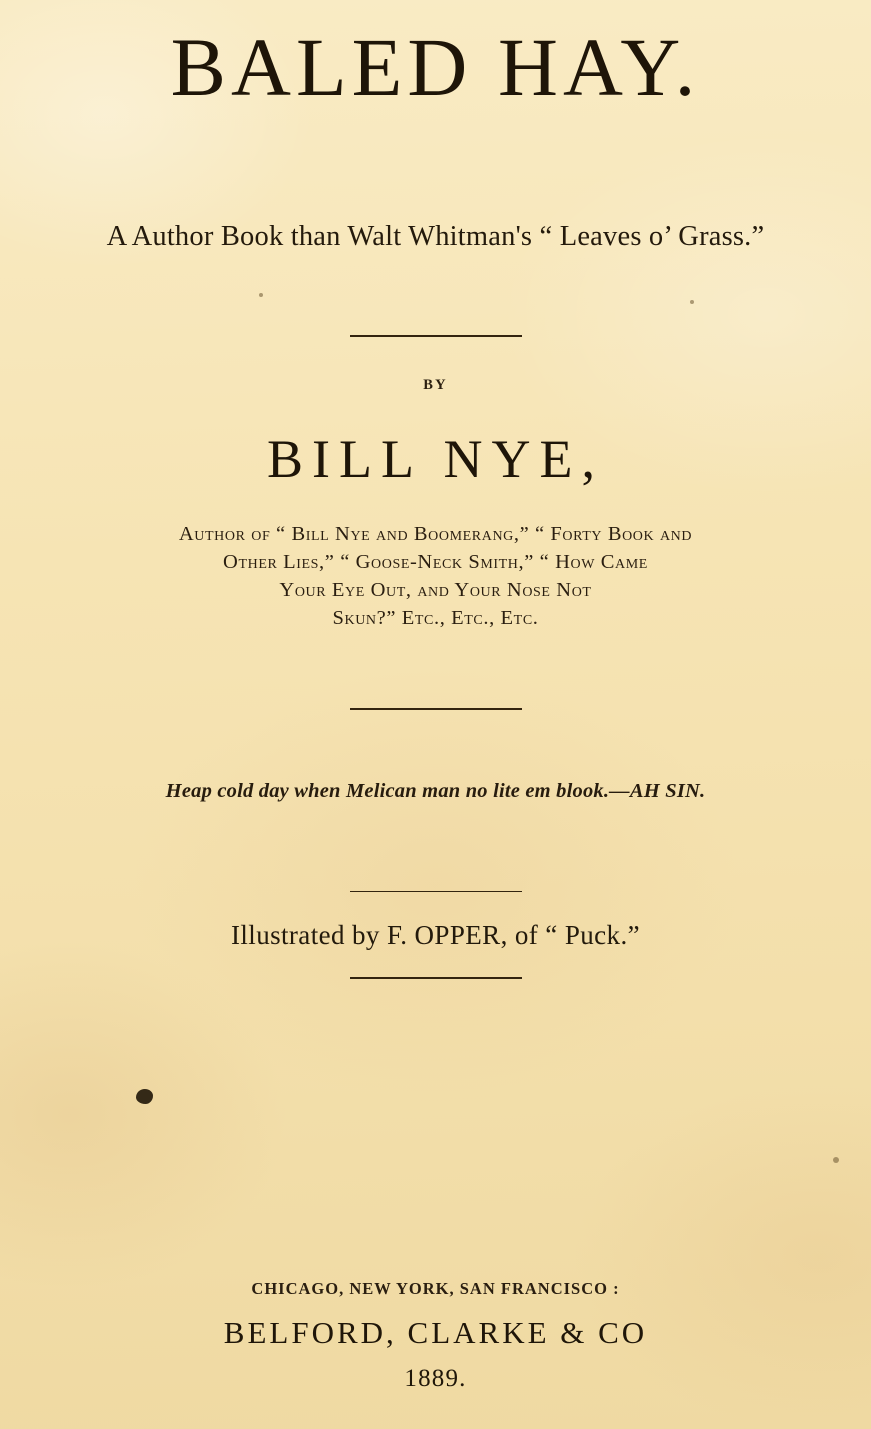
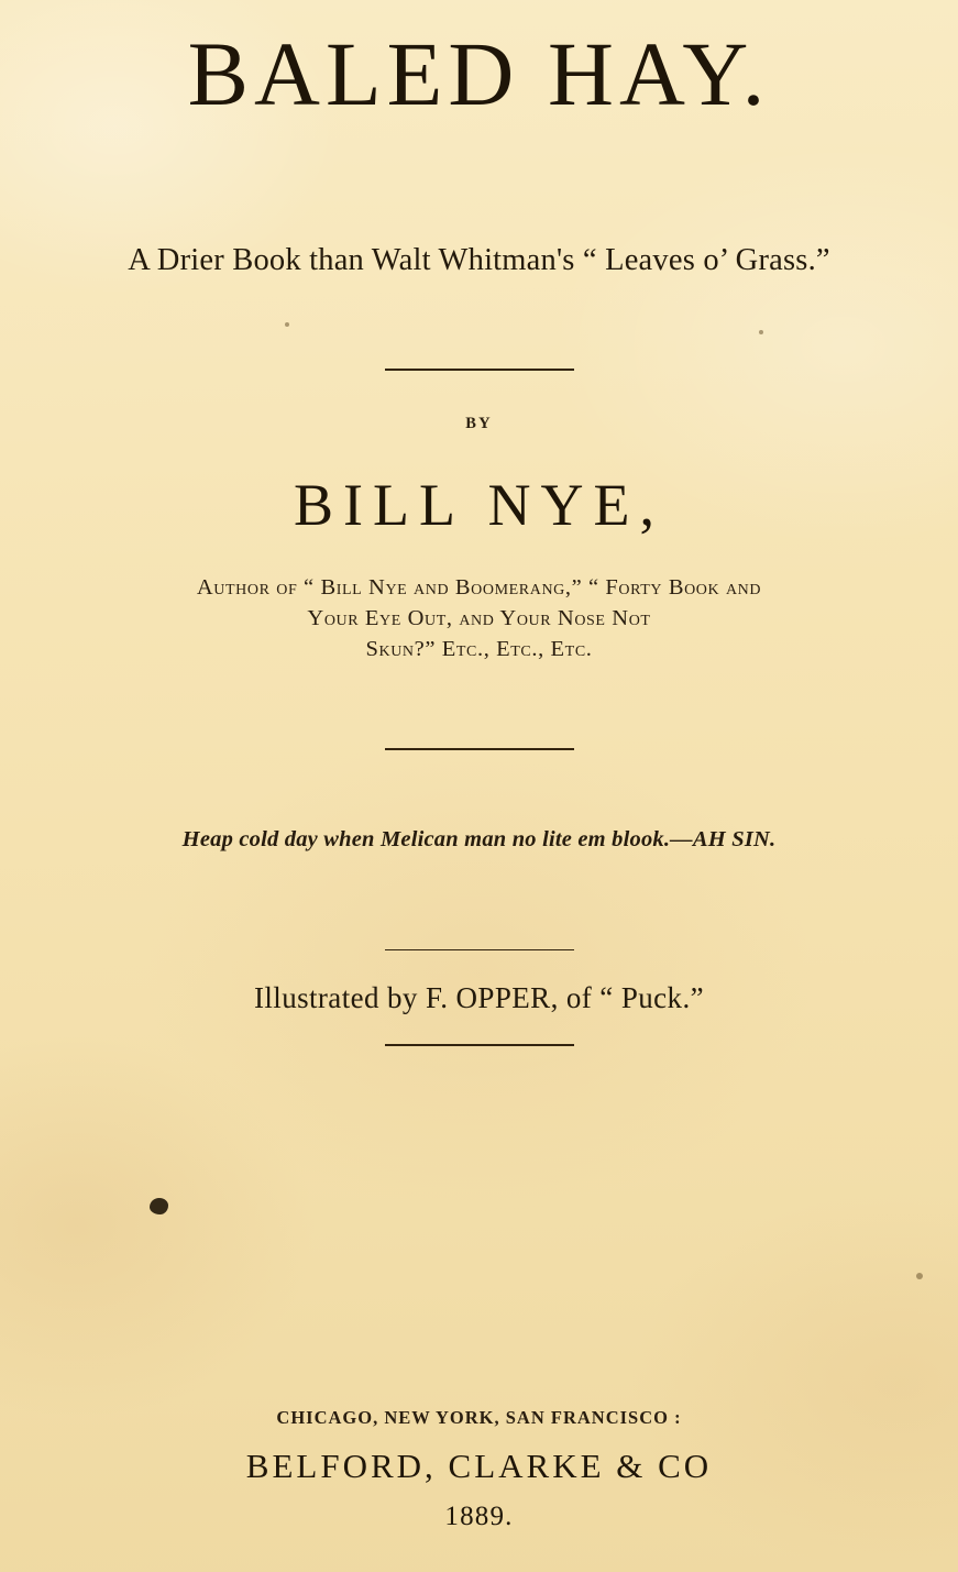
  BALED HAY.
- A Author Book than Walt Whitman's “ Leaves o’ Grass.”
+ A Drier Book than Walt Whitman's “ Leaves o’ Grass.”
  BY
  BILL NYE,
  Author of “ Bill Nye and Boomerang,” “ Forty Book and
- Other Lies,” “ Goose-Neck Smith,” “ How Came
  Your Eye Out, and Your Nose Not
  Skun?” Etc., Etc., Etc.
  Heap cold day when Melican man no lite em blook.—AH SIN.
  Illustrated by F. OPPER, of “ Puck.”
  CHICAGO, NEW YORK, SAN FRANCISCO :
  BELFORD, CLARKE & CO
  1889.
